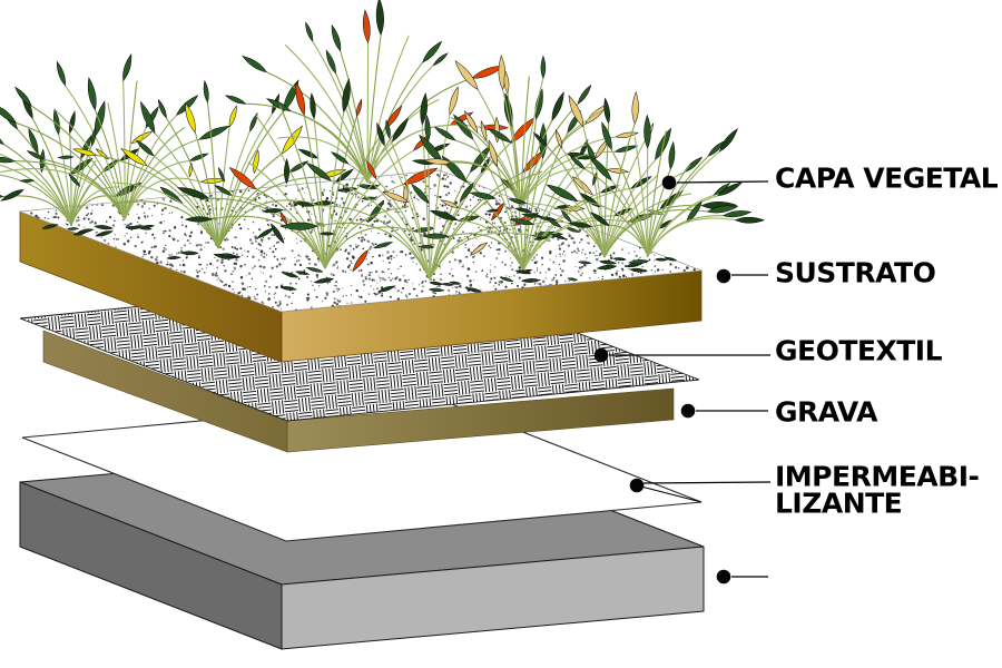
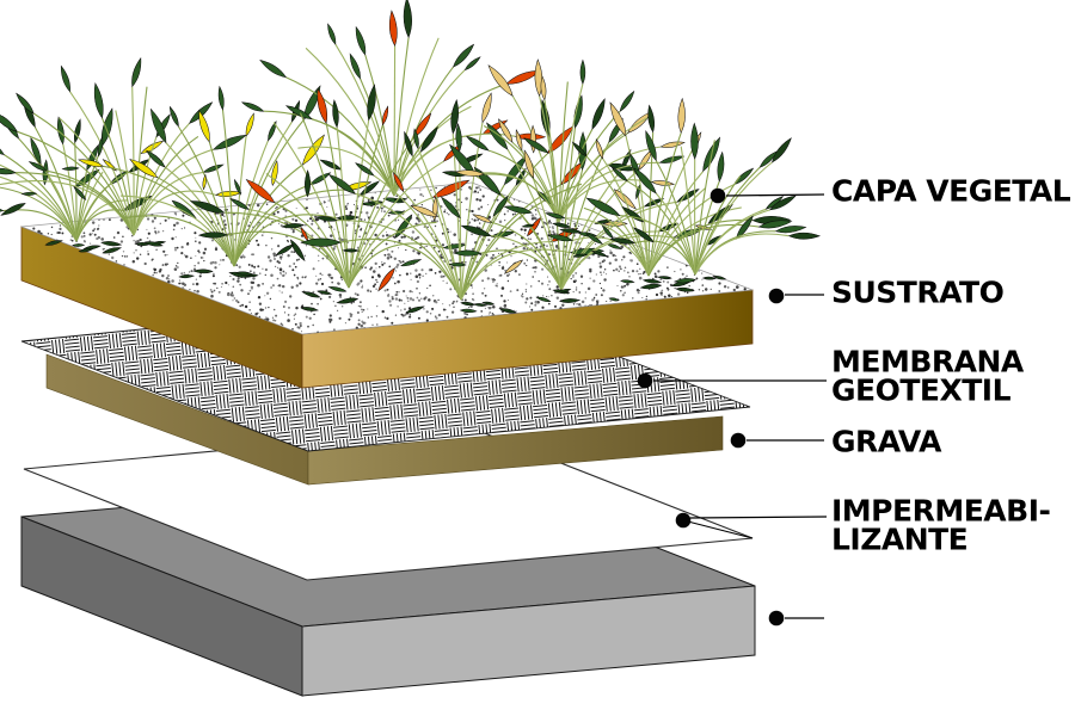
  CAPA VEGETAL
  SUSTRATO
+ MEMBRANA
  GEOTEXTIL
  GRAVA
  IMPERMEABI-
  LIZANTE
